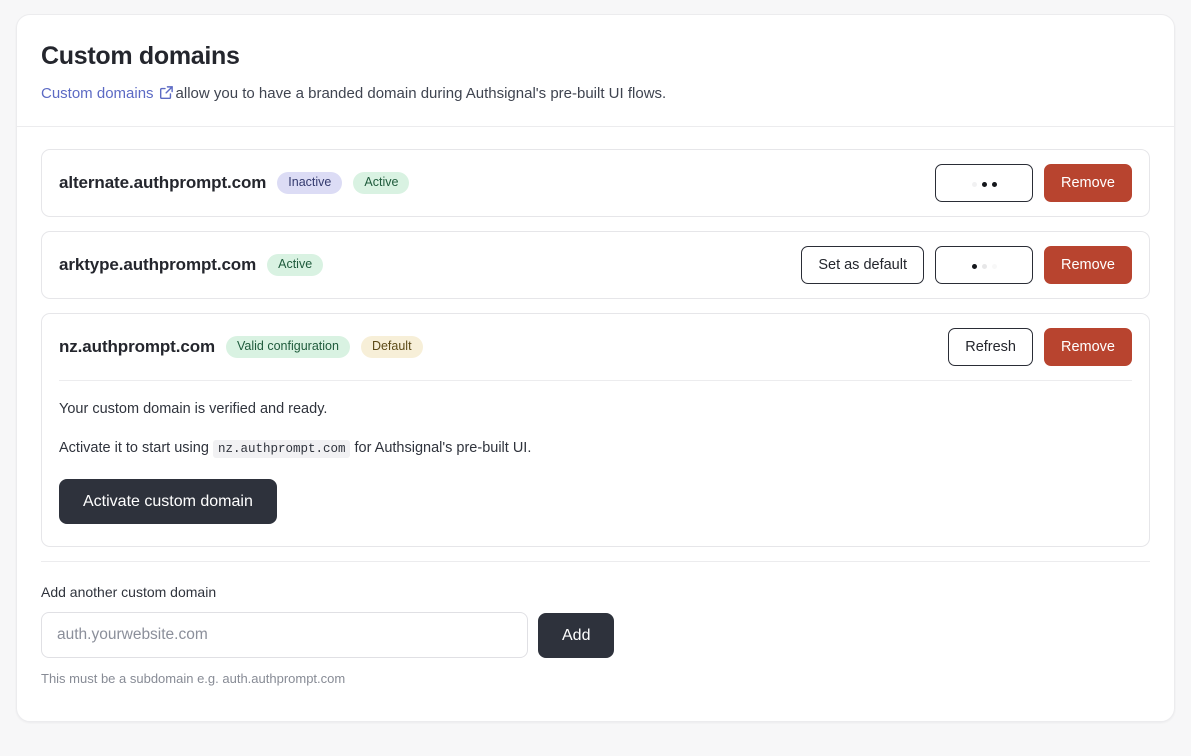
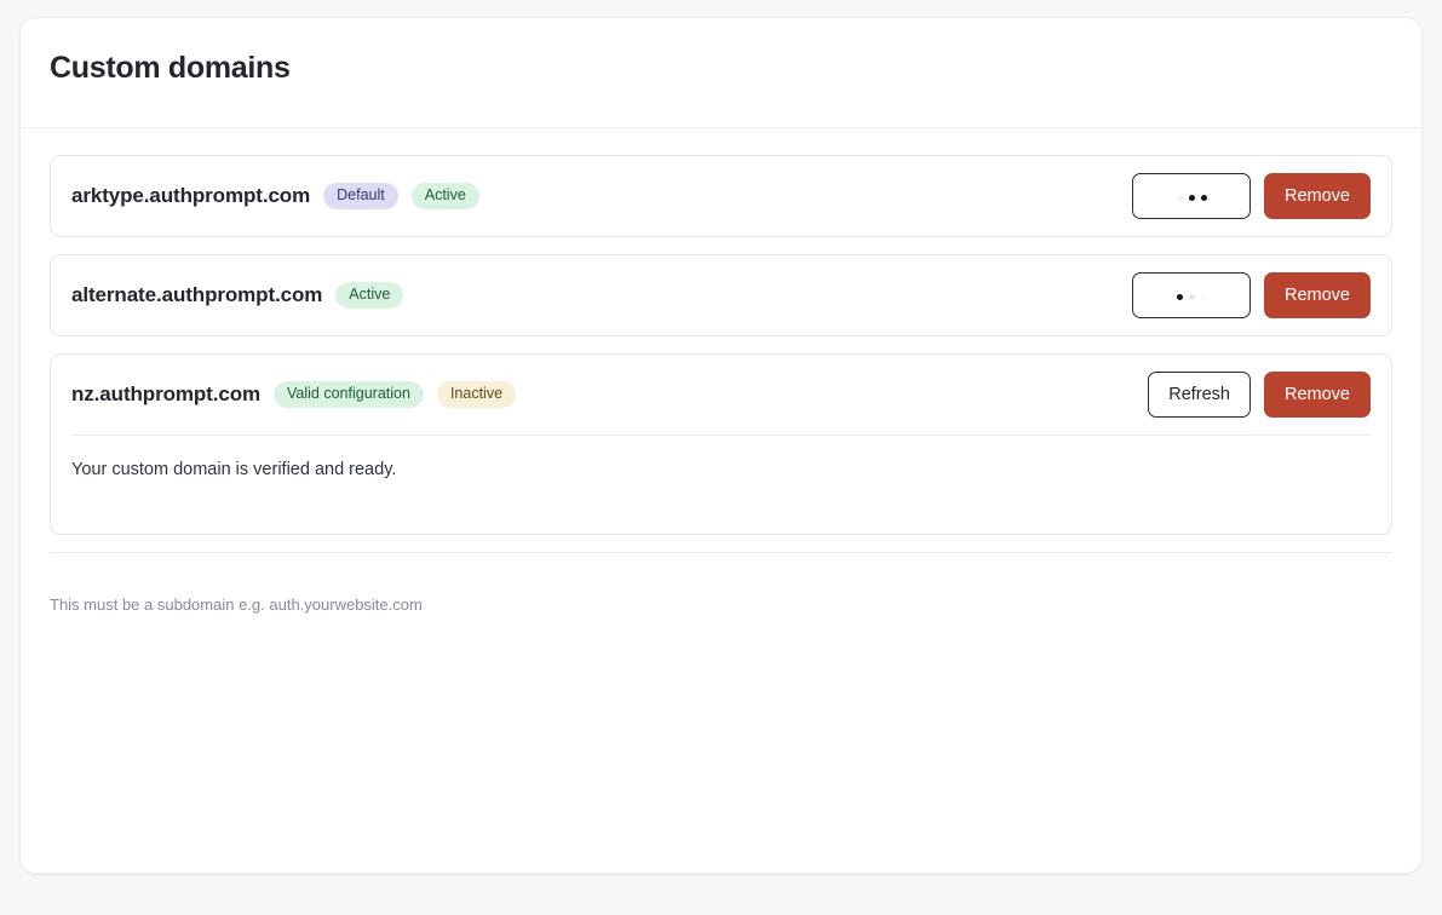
  Custom domains
- Custom domains allow you to have a branded domain during Authsignal's pre-built UI flows.
- alternate.authprompt.com
+ arktype.authprompt.com
- Inactive
+ Default
  Active
  Remove
- arktype.authprompt.com
+ alternate.authprompt.com
  Active
- Set as default
  Remove
  nz.authprompt.com
  Valid configuration
- Default
+ Inactive
  Refresh
  Remove
  Your custom domain is verified and ready.
- Activate it to start using nz.authprompt.com for Authsignal's pre-built UI.
- Activate custom domain
- Add another custom domain
- auth.yourwebsite.com
- Add
- This must be a subdomain e.g. auth.authprompt.com
+ This must be a subdomain e.g. auth.yourwebsite.com
